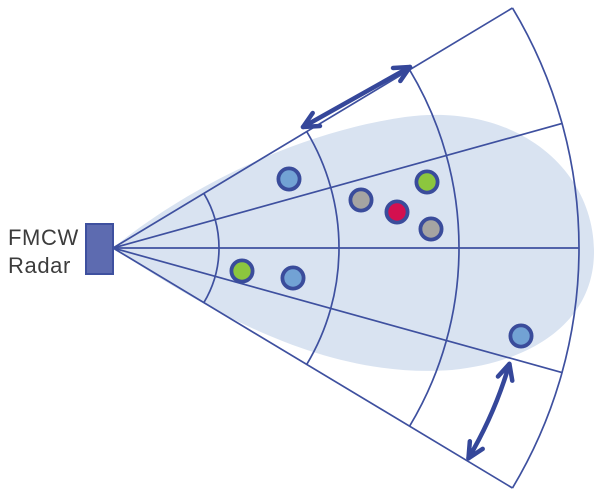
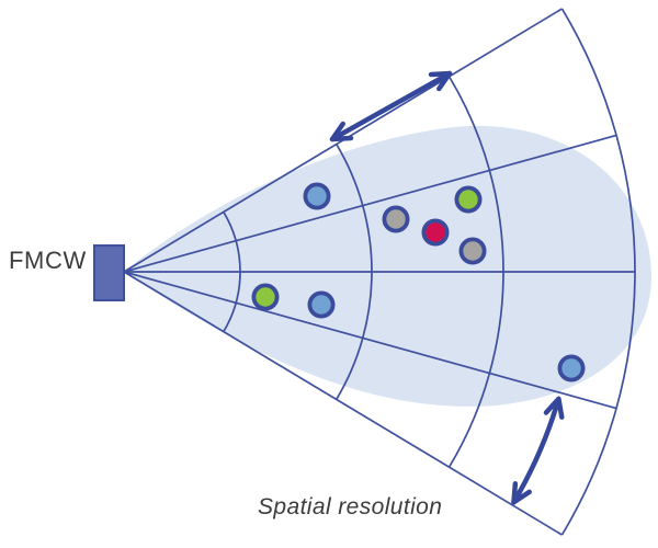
+ Spatial resolution
  FMCW
- Radar
